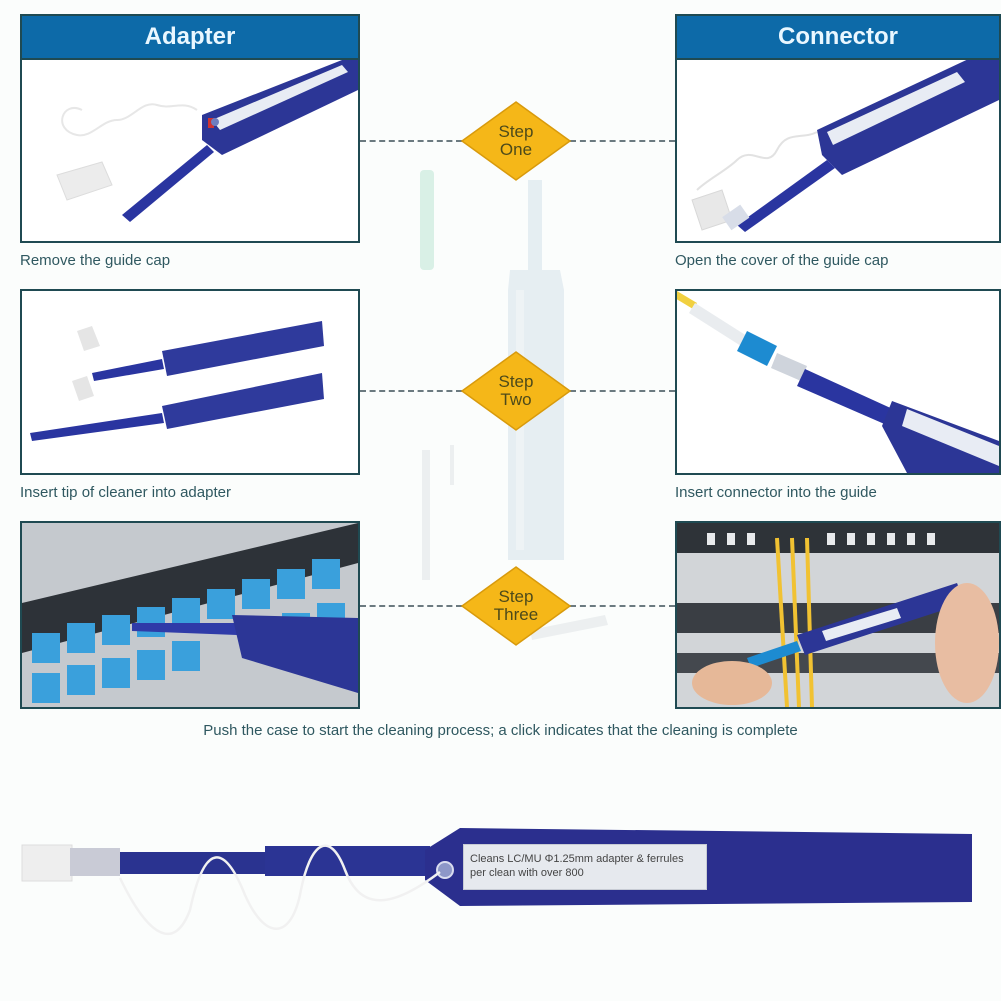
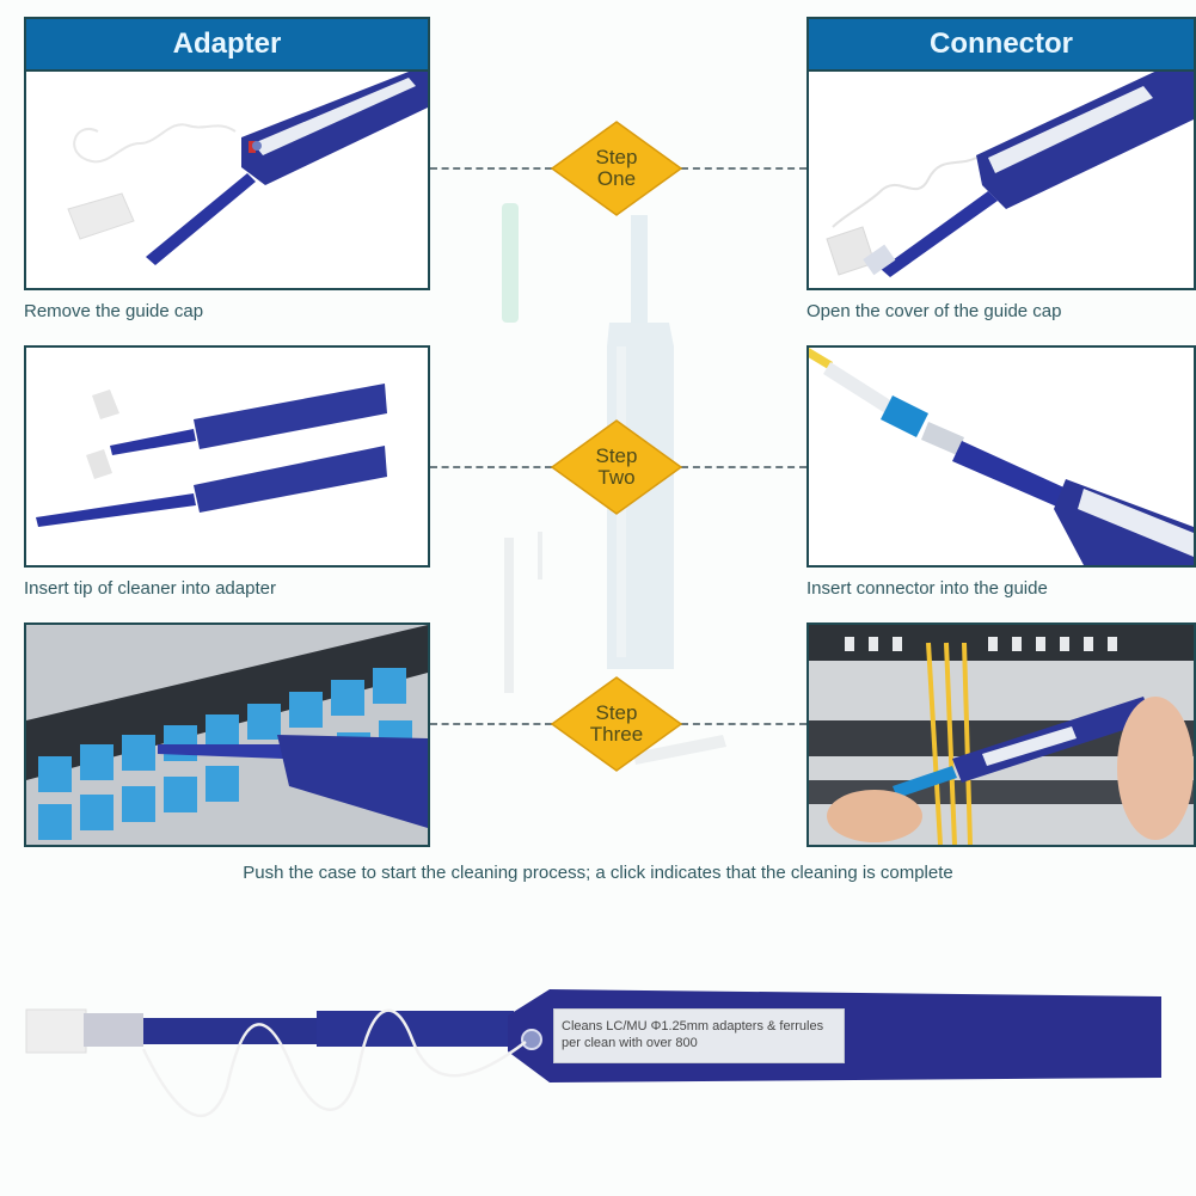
  Adapter
  Connector
  Remove the guide cap
  Open the cover of the guide cap
  Insert tip of cleaner into adapter
  Insert connector into the guide
  Step
  One
  Step
  Two
  Step
  Three
  Push the case to start the cleaning process; a click indicates that the cleaning is complete
- Cleans LC/MU Φ1.25mm adapter & ferrules
+ Cleans LC/MU Φ1.25mm adapters & ferrules
  per clean with over 800
